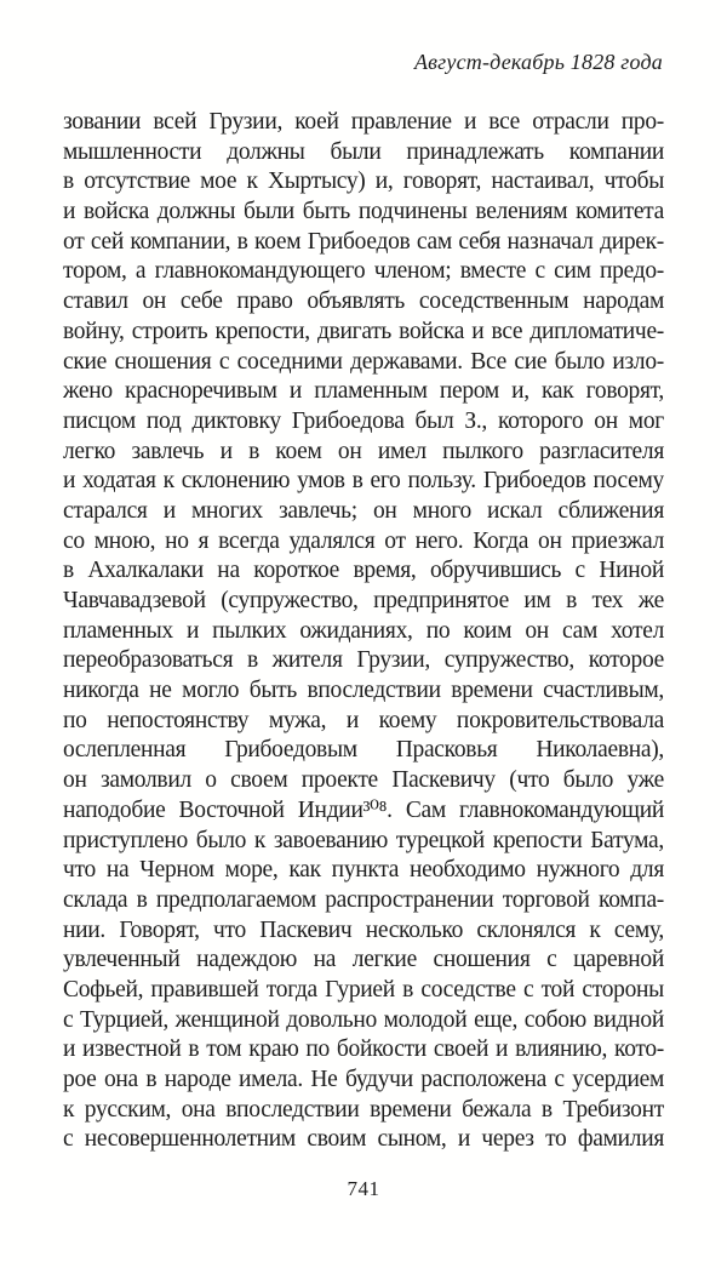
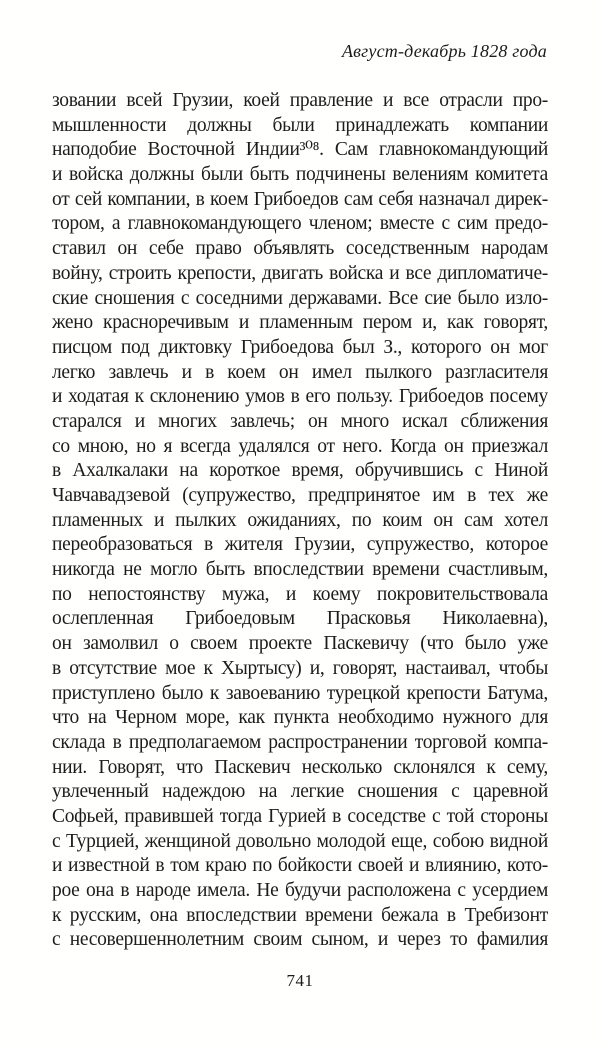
  Август-декабрь 1828 года
  зовании всей Грузии, коей правление и все отрасли про-
  мышленности должны были принадлежать компании
- в отсутствие мое к Хыртысу) и, говорят, настаивал, чтобы
+ наподобие Восточной Индии³⁰⁸. Сам главнокомандующий
  и войска должны были быть подчинены велениям комитета
  от сей компании, в коем Грибоедов сам себя назначал дирек-
  тором, а главнокомандующего членом; вместе с сим предо-
  ставил он себе право объявлять соседственным народам
  войну, строить крепости, двигать войска и все дипломатиче-
  ские сношения с соседними державами. Все сие было изло-
  жено красноречивым и пламенным пером и, как говорят,
  писцом под диктовку Грибоедова был З., которого он мог
  легко завлечь и в коем он имел пылкого разгласителя
  и ходатая к склонению умов в его пользу. Грибоедов посему
  старался и многих завлечь; он много искал сближения
  со мною, но я всегда удалялся от него. Когда он приезжал
  в Ахалкалаки на короткое время, обручившись с Ниной
  Чавчавадзевой (супружество, предпринятое им в тех же
  пламенных и пылких ожиданиях, по коим он сам хотел
  переобразоваться в жителя Грузии, супружество, которое
  никогда не могло быть впоследствии времени счастливым,
  по непостоянству мужа, и коему покровительствовала
  ослепленная Грибоедовым Прасковья Николаевна),
  он замолвил о своем проекте Паскевичу (что было уже
- наподобие Восточной Индии³⁰⁸. Сам главнокомандующий
+ в отсутствие мое к Хыртысу) и, говорят, настаивал, чтобы
  приступлено было к завоеванию турецкой крепости Батума,
  что на Черном море, как пункта необходимо нужного для
  склада в предполагаемом распространении торговой компа-
  нии. Говорят, что Паскевич несколько склонялся к сему,
  увлеченный надеждою на легкие сношения с царевной
  Софьей, правившей тогда Гурией в соседстве с той стороны
  с Турцией, женщиной довольно молодой еще, собою видной
  и известной в том краю по бойкости своей и влиянию, кото-
  рое она в народе имела. Не будучи расположена с усердием
  к русским, она впоследствии времени бежала в Требизонт
  с несовершеннолетним своим сыном, и через то фамилия
  741
